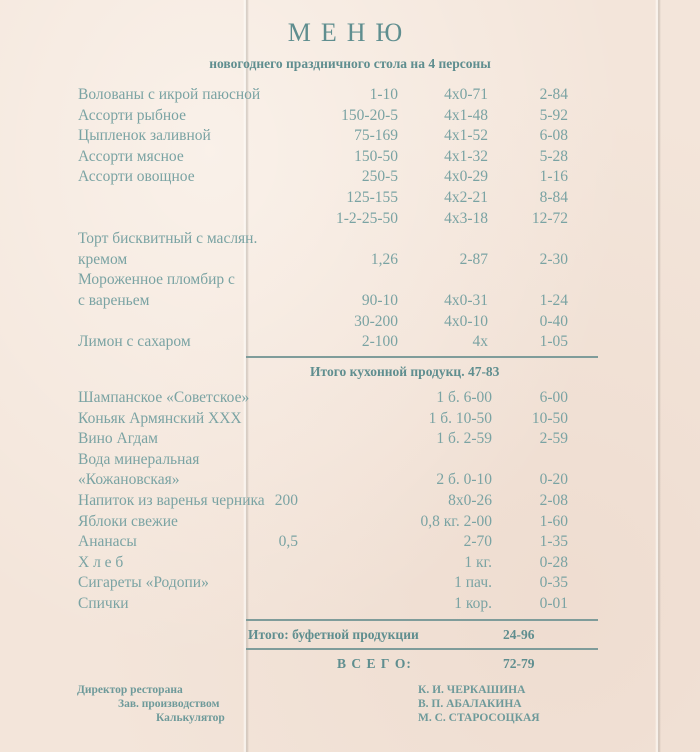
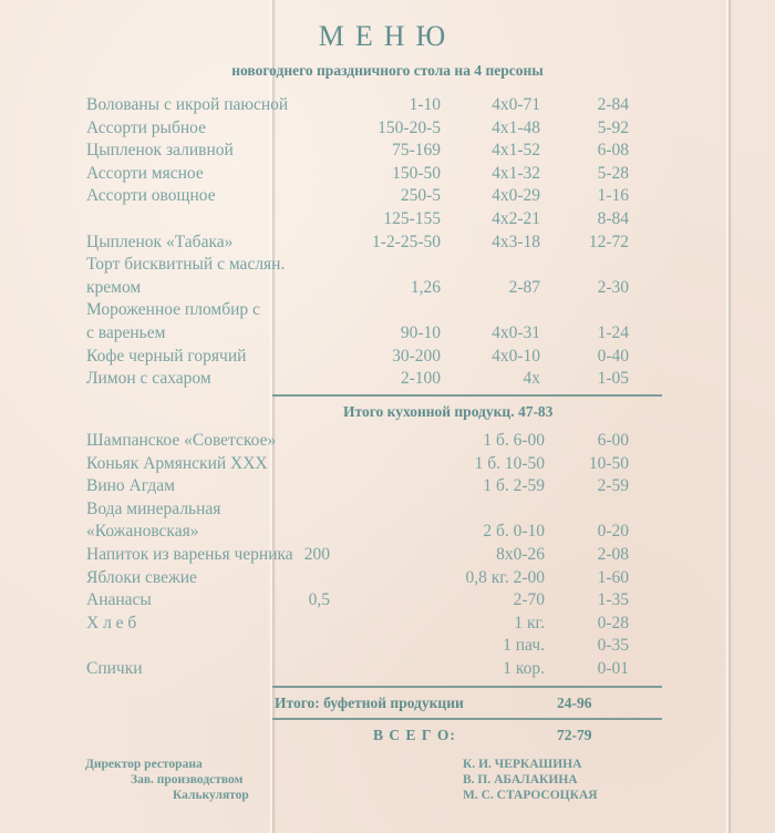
  МЕНЮ
  новогоднего праздничного стола на 4 персоны
  Волованы с икрой паюсной
  1-10
  4x0-71
  2-84
  Ассорти рыбное
  150-20-5
  4x1-48
  5-92
  Цыпленок заливной
  75-169
  4x1-52
  6-08
  Ассорти мясное
  150-50
  4x1-32
  5-28
  Ассорти овощное
  250-5
  4x0-29
  1-16
  125-155
  4x2-21
  8-84
+ Цыпленок «Табака»
  1-2-25-50
  4x3-18
  12-72
  Торт бисквитный с маслян.
  кремом
  1,26
  2-87
  2-30
  Мороженное пломбир с
  с вареньем
  90-10
  4x0-31
  1-24
+ Кофе черный горячий
  30-200
  4x0-10
  0-40
  Лимон с сахаром
  2-100
  4x
  1-05
  Итого кухонной продукц. 47-83
  Шампанское «Советское»
  1 б. 6-00
  6-00
  Коньяк Армянский XXX
  1 б. 10-50
  10-50
  Вино Агдам
  1 б. 2-59
  2-59
  Вода минеральная
  «Кожановская»
  2 б. 0-10
  0-20
  Напиток из варенья черника
  200
  8x0-26
  2-08
  Яблоки свежие
  0,8 кг. 2-00
  1-60
  Ананасы
  0,5
  2-70
  1-35
  Х л е б
  1 кг.
  0-28
- Сигареты «Родопи»
  1 пач.
  0-35
  Спички
  1 кор.
  0-01
  Итого: буфетной продукции
  24-96
  В С Е Г О:
  72-79
  Директор ресторана
  Зав. производством
  Калькулятор
  К. И. ЧЕРКАШИНА
  В. П. АБАЛАКИНА
  М. С. СТАРОСОЦКАЯ
